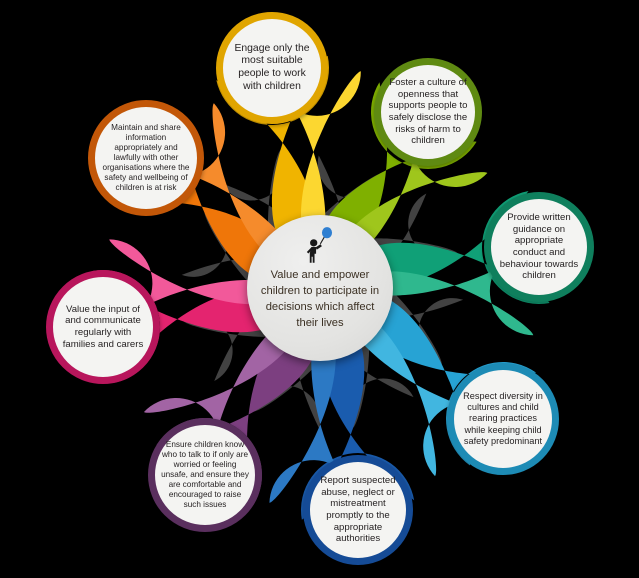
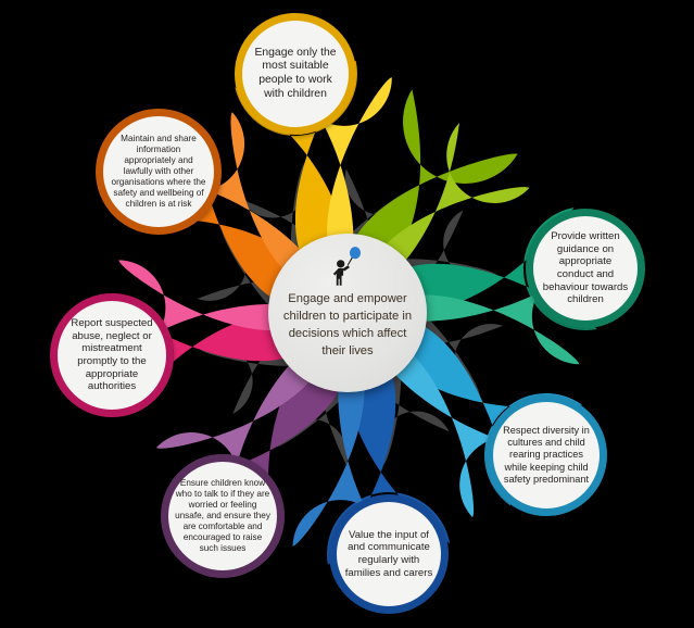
  Engage only the most suitable people to work with children
- Foster a culture of openness that supports people to safely disclose the risks of harm to children
  Provide written guidance on appropriate conduct and behaviour towards children
  Respect diversity in cultures and child rearing practices while keeping child safety predominant
- Report suspected abuse, neglect or mistreatment promptly to the appropriate authorities
+ Value the input of and communicate regularly with families and carers
- Ensure children know who to talk to if only are worried or feeling unsafe, and ensure they are comfortable and encouraged to raise such issues
+ Ensure children know who to talk to if they are worried or feeling unsafe, and ensure they are comfortable and encouraged to raise such issues
- Value the input of and communicate regularly with families and carers
+ Report suspected abuse, neglect or mistreatment promptly to the appropriate authorities
  Maintain and share information appropriately and lawfully with other organisations where the safety and wellbeing of children is at risk
- Value and empower children to participate in decisions which affect their lives
+ Engage and empower children to participate in decisions which affect their lives
